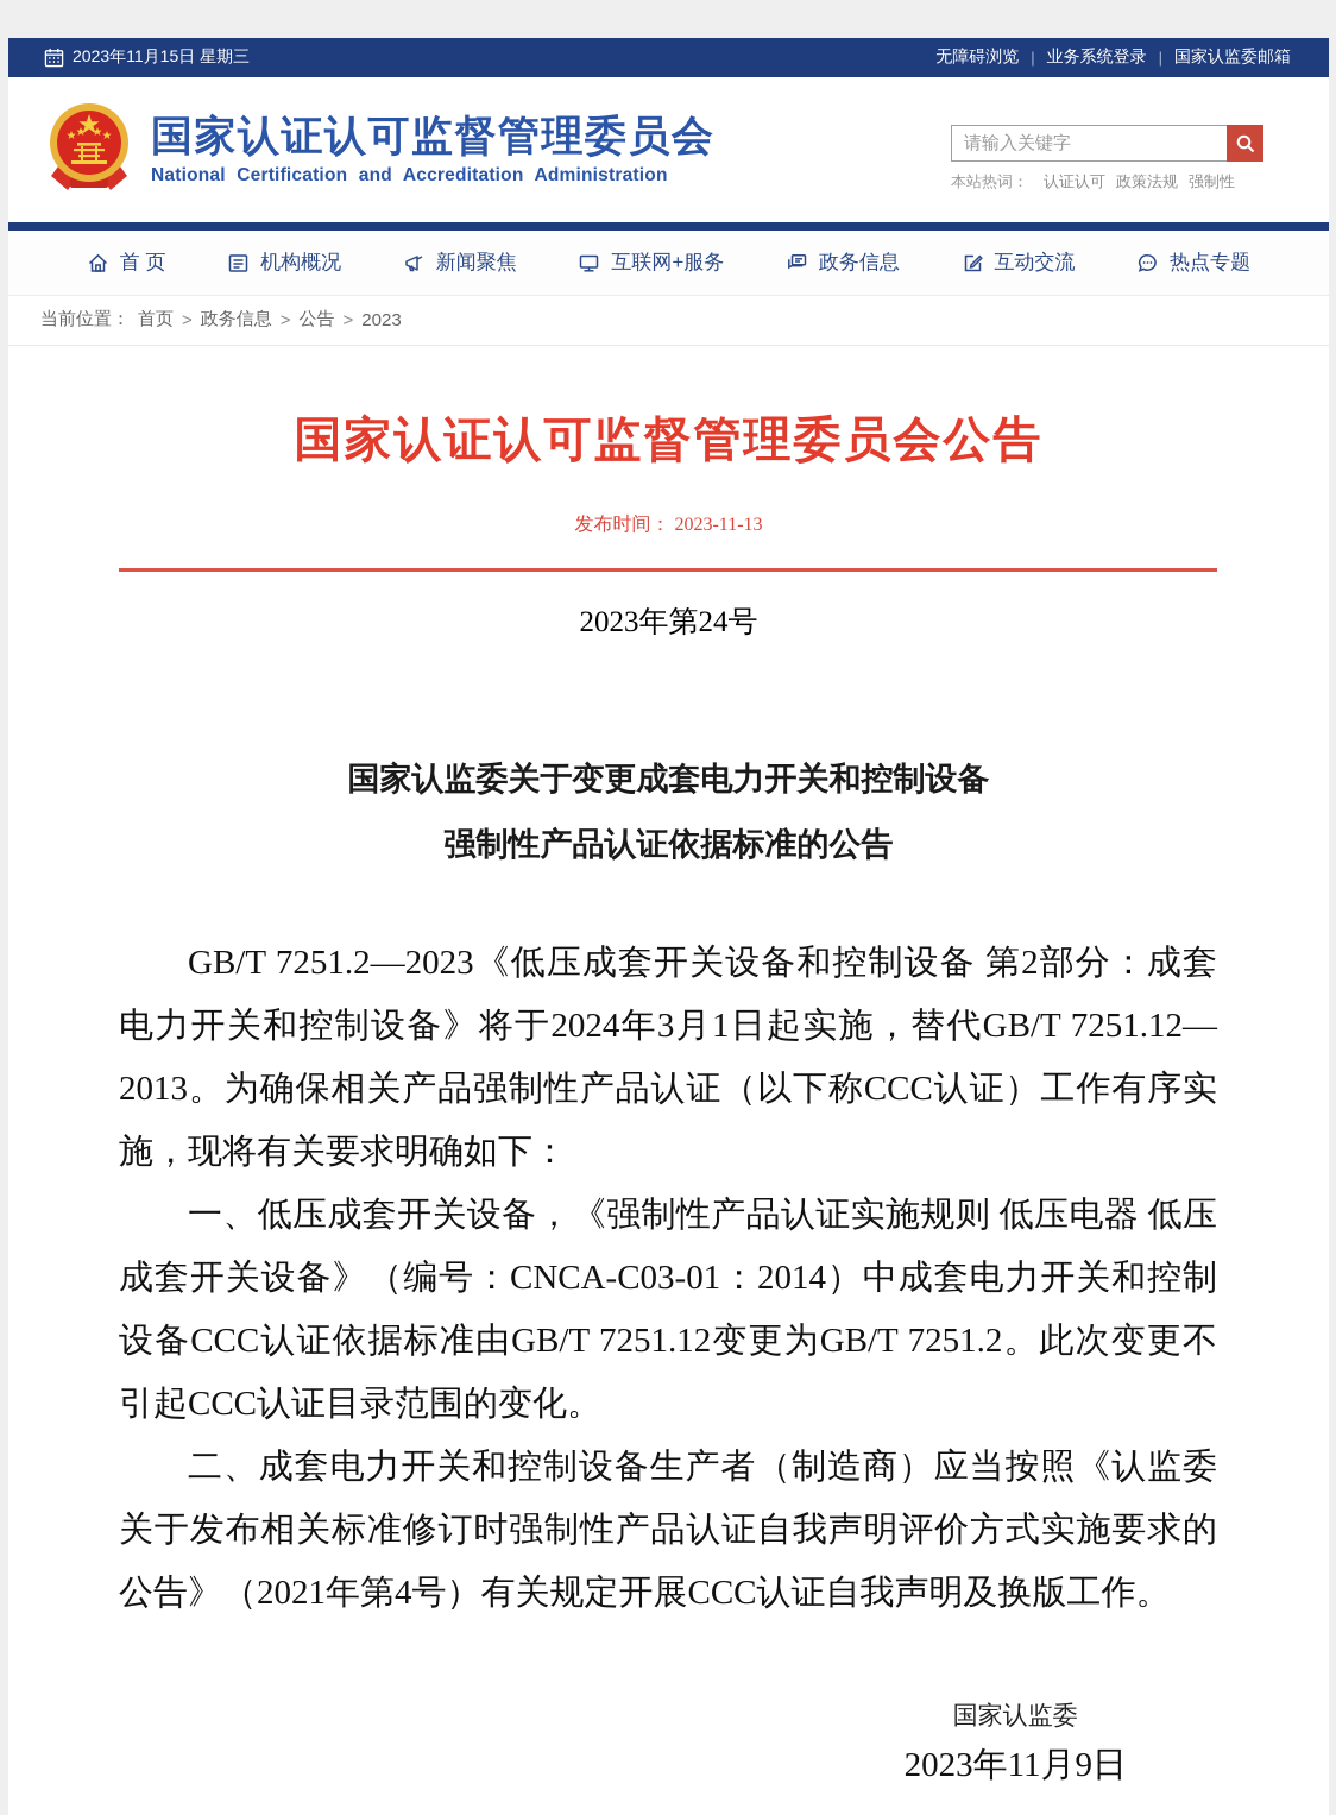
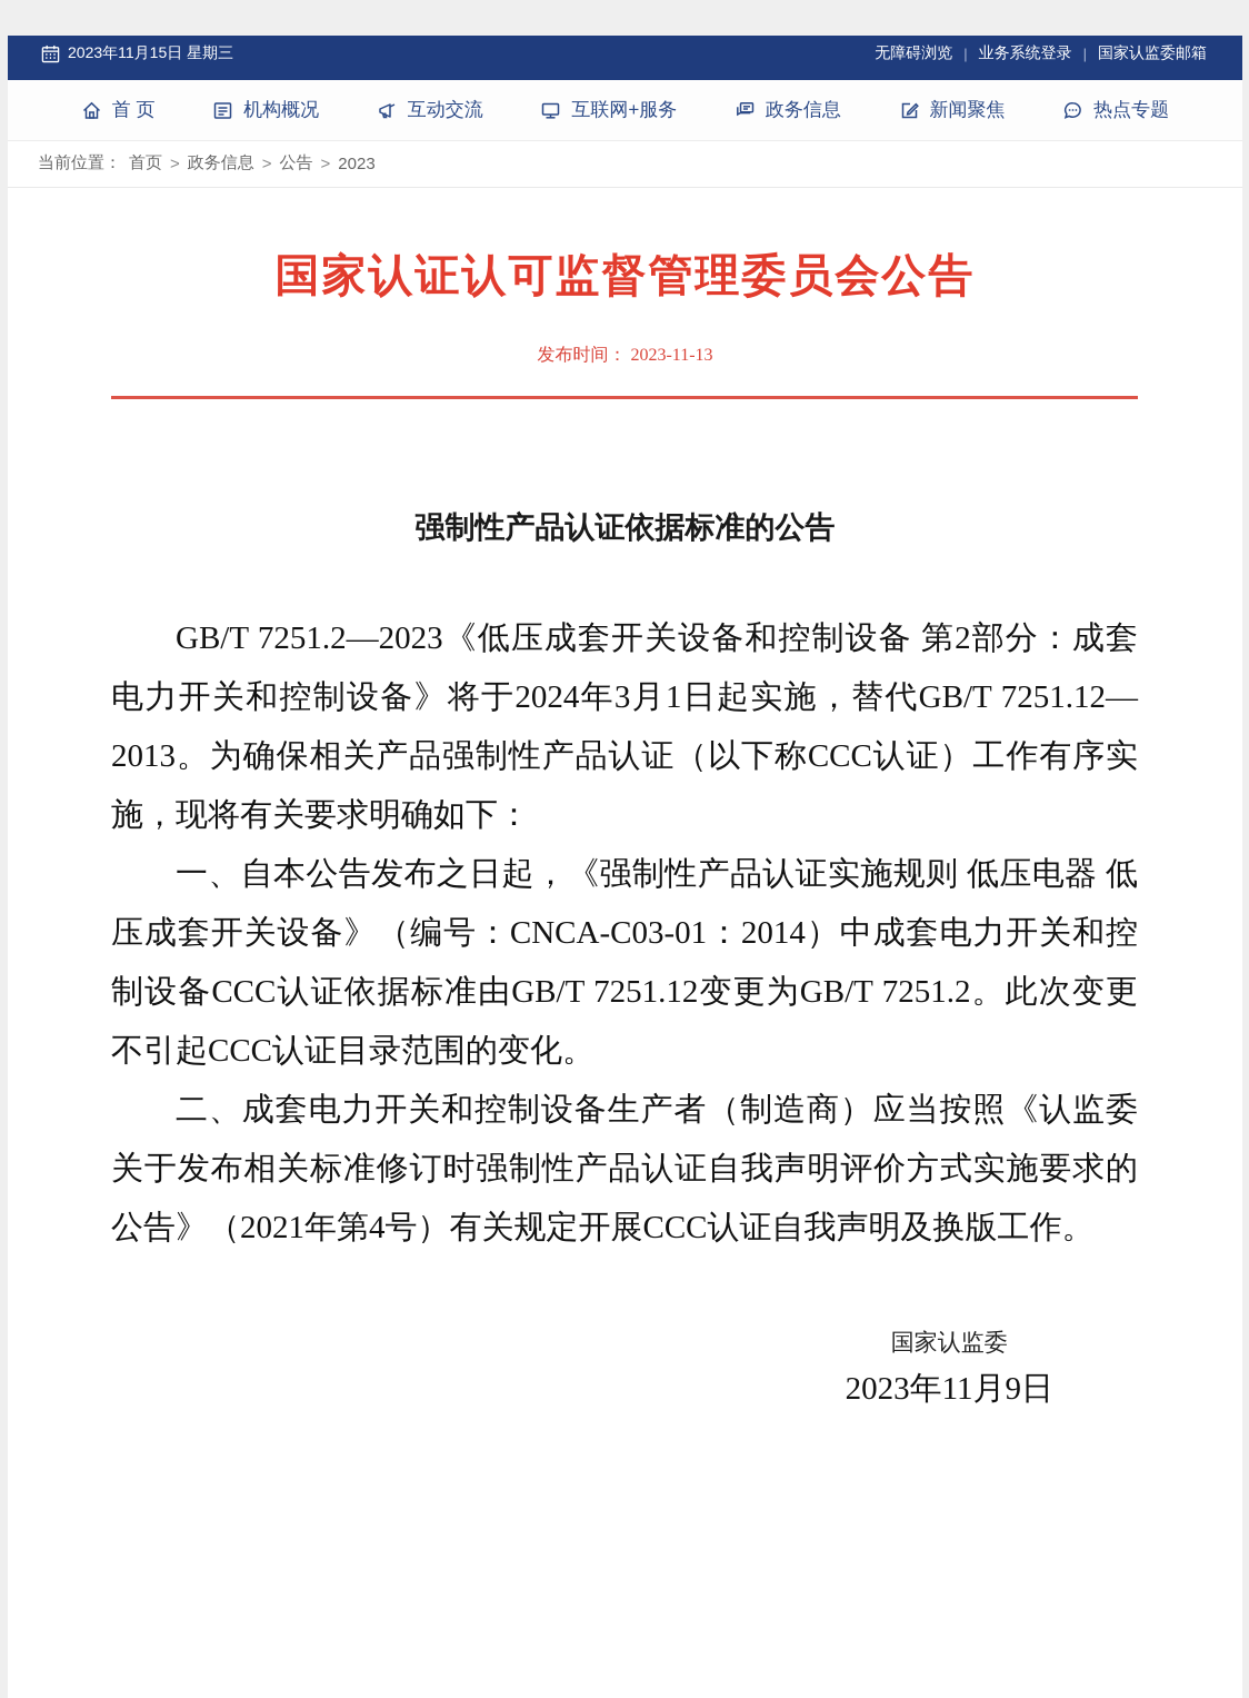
  2023年11月15日 星期三
  无障碍浏览
  |
  业务系统登录
  |
  国家认监委邮箱
- 国家认证认可监督管理委员会
- National Certification and Accreditation Administration
- 请输入关键字
- 本站热词：
- 认证认可
- 政策法规
- 强制性
  首 页
  机构概况
- 新闻聚焦
+ 互动交流
  互联网+服务
  政务信息
- 互动交流
+ 新闻聚焦
  热点专题
  当前位置：
  首页
  >
  政务信息
  >
  公告
  >
  2023
  国家认证认可监督管理委员会公告
  发布时间： 2023-11-13
- 2023年第24号
- 国家认监委关于变更成套电力开关和控制设备
  强制性产品认证依据标准的公告
  GB/T 7251.2—2023《低压成套开关设备和控制设备 第2部分：成套电力开关和控制设备》将于2024年3月1日起实施，替代GB/T 7251.12—2013。为确保相关产品强制性产品认证（以下称CCC认证）工作有序实施，现将有关要求明确如下：
- 一、低压成套开关设备，《强制性产品认证实施规则 低压电器 低压成套开关设备》（编号：CNCA-C03-01：2014）中成套电力开关和控制设备CCC认证依据标准由GB/T 7251.12变更为GB/T 7251.2。此次变更不引起CCC认证目录范围的变化。
+ 一、自本公告发布之日起，《强制性产品认证实施规则 低压电器 低压成套开关设备》（编号：CNCA-C03-01：2014）中成套电力开关和控制设备CCC认证依据标准由GB/T 7251.12变更为GB/T 7251.2。此次变更不引起CCC认证目录范围的变化。
  二、成套电力开关和控制设备生产者（制造商）应当按照《认监委关于发布相关标准修订时强制性产品认证自我声明评价方式实施要求的公告》（2021年第4号）有关规定开展CCC认证自我声明及换版工作。
  国家认监委
  2023年11月9日
